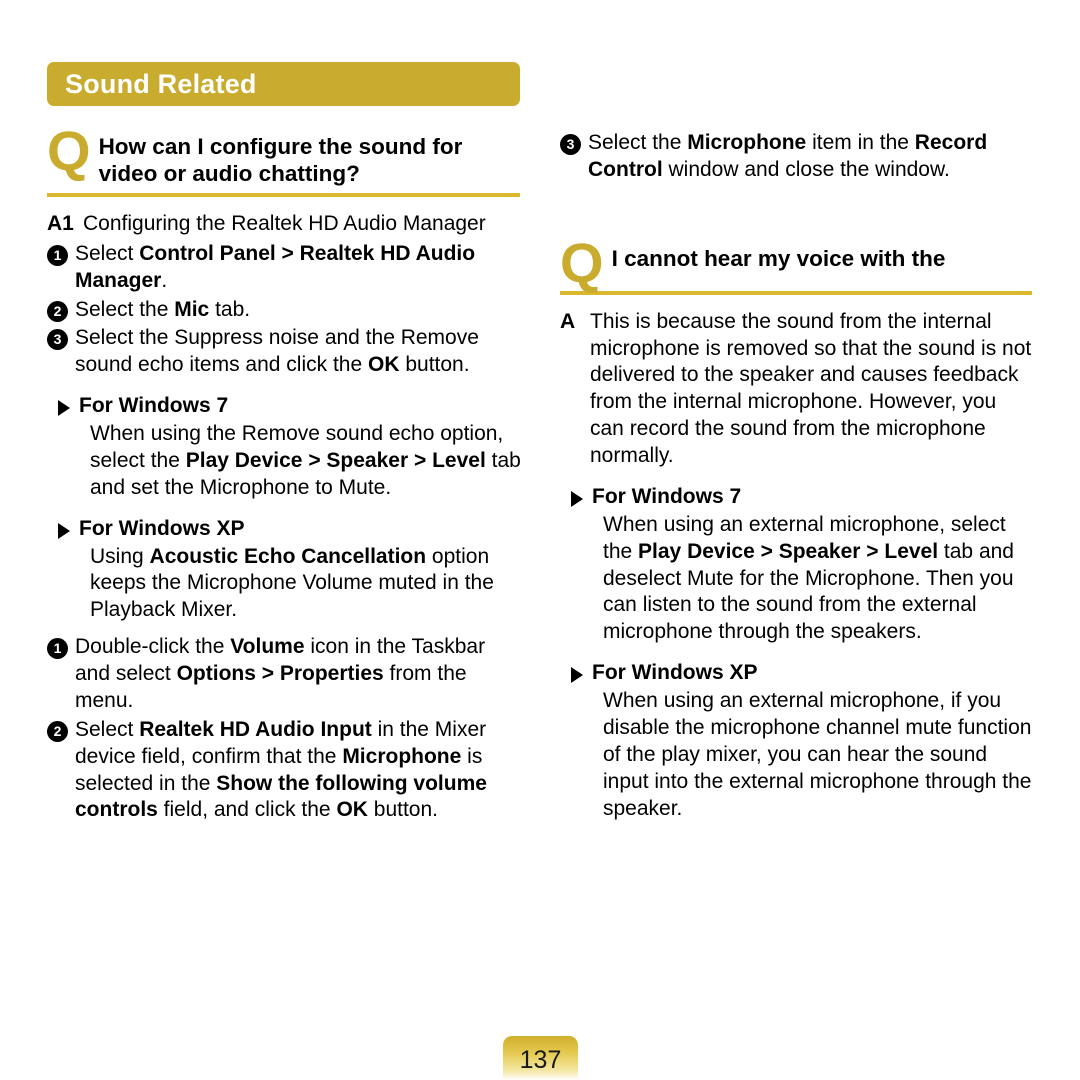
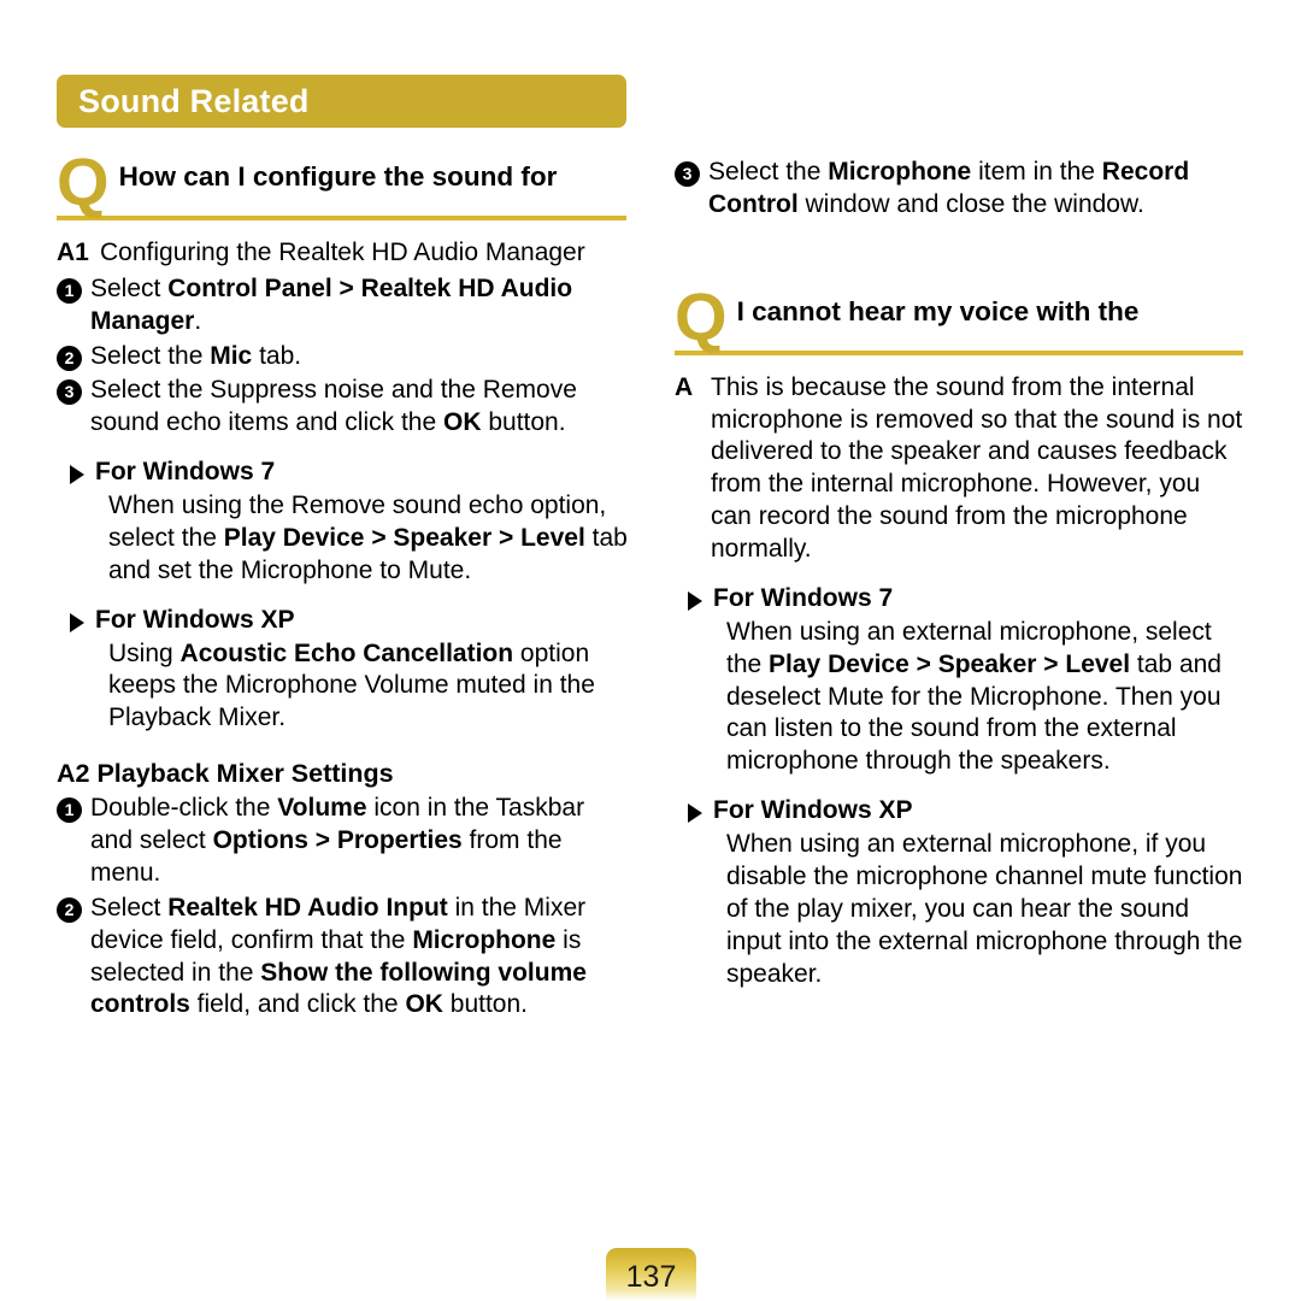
  Sound Related
  Q
  How can I configure the sound for
- video or audio chatting?
  A1
  Configuring the Realtek HD Audio Manager
  1
  Select Control Panel > Realtek HD Audio Manager.
  2
  Select the Mic tab.
  3
  Select the Suppress noise and the Remove sound echo items and click the OK button.
  For Windows 7
  When using the Remove sound echo option, select the Play Device > Speaker > Level tab and set the Microphone to Mute.
  For Windows XP
  Using Acoustic Echo Cancellation option keeps the Microphone Volume muted in the Playback Mixer.
+ A2 Playback Mixer Settings
  1
  Double-click the Volume icon in the Taskbar and select Options > Properties from the menu.
  2
  Select Realtek HD Audio Input in the Mixer device field, confirm that the Microphone is selected in the Show the following volume controls field, and click the OK button.
  3
  Select the Microphone item in the Record Control window and close the window.
  Q
  I cannot hear my voice with the
  A
  This is because the sound from the internal microphone is removed so that the sound is not delivered to the speaker and causes feedback from the internal microphone. However, you can record the sound from the microphone normally.
  For Windows 7
  When using an external microphone, select the Play Device > Speaker > Level tab and deselect Mute for the Microphone. Then you can listen to the sound from the external microphone through the speakers.
  For Windows XP
  When using an external microphone, if you disable the microphone channel mute function of the play mixer, you can hear the sound input into the external microphone through the speaker.
  137
